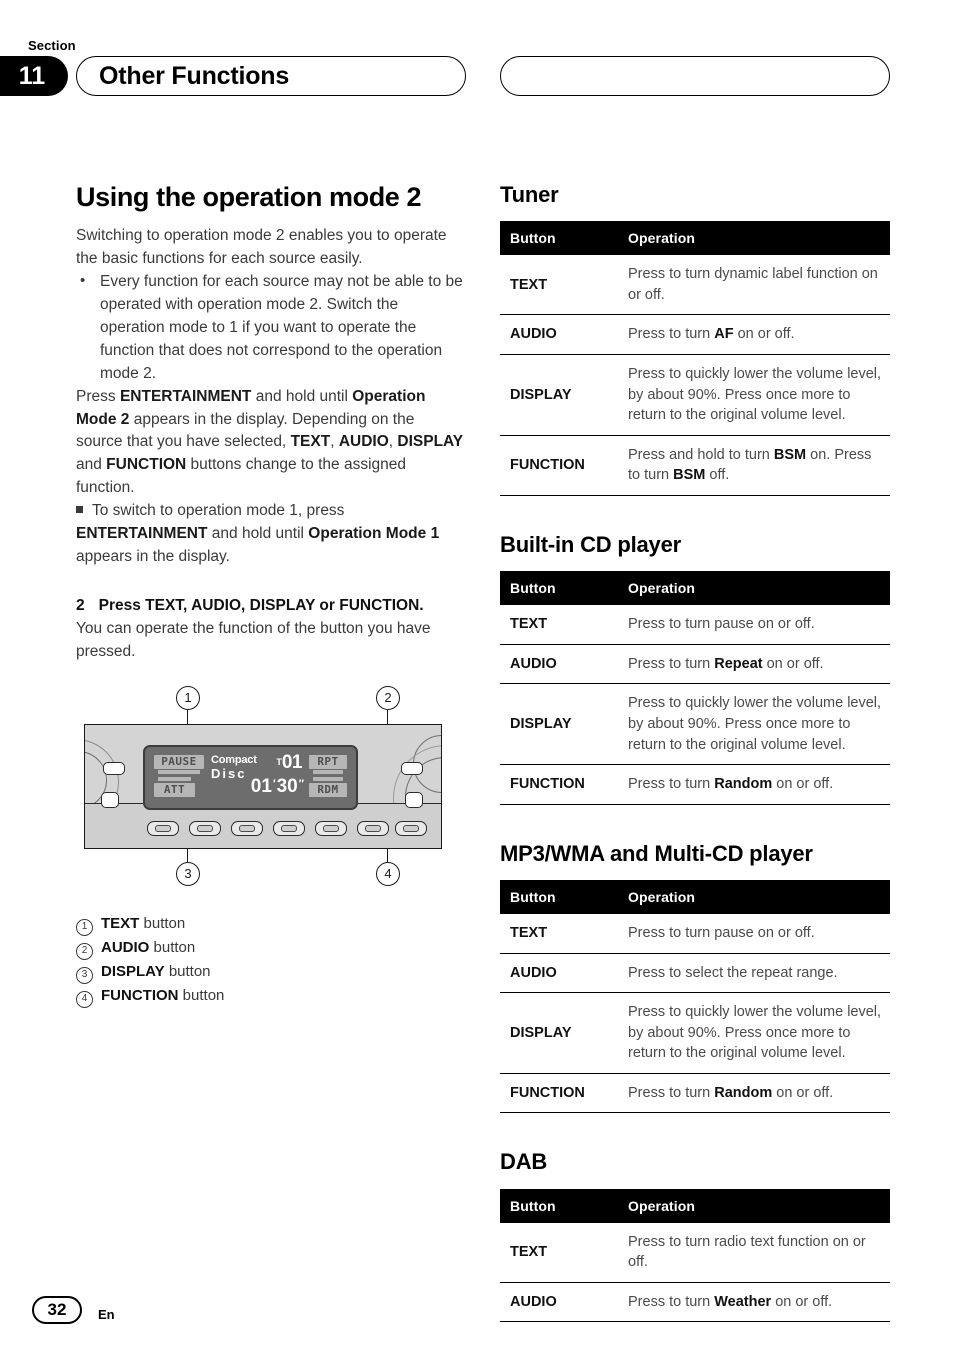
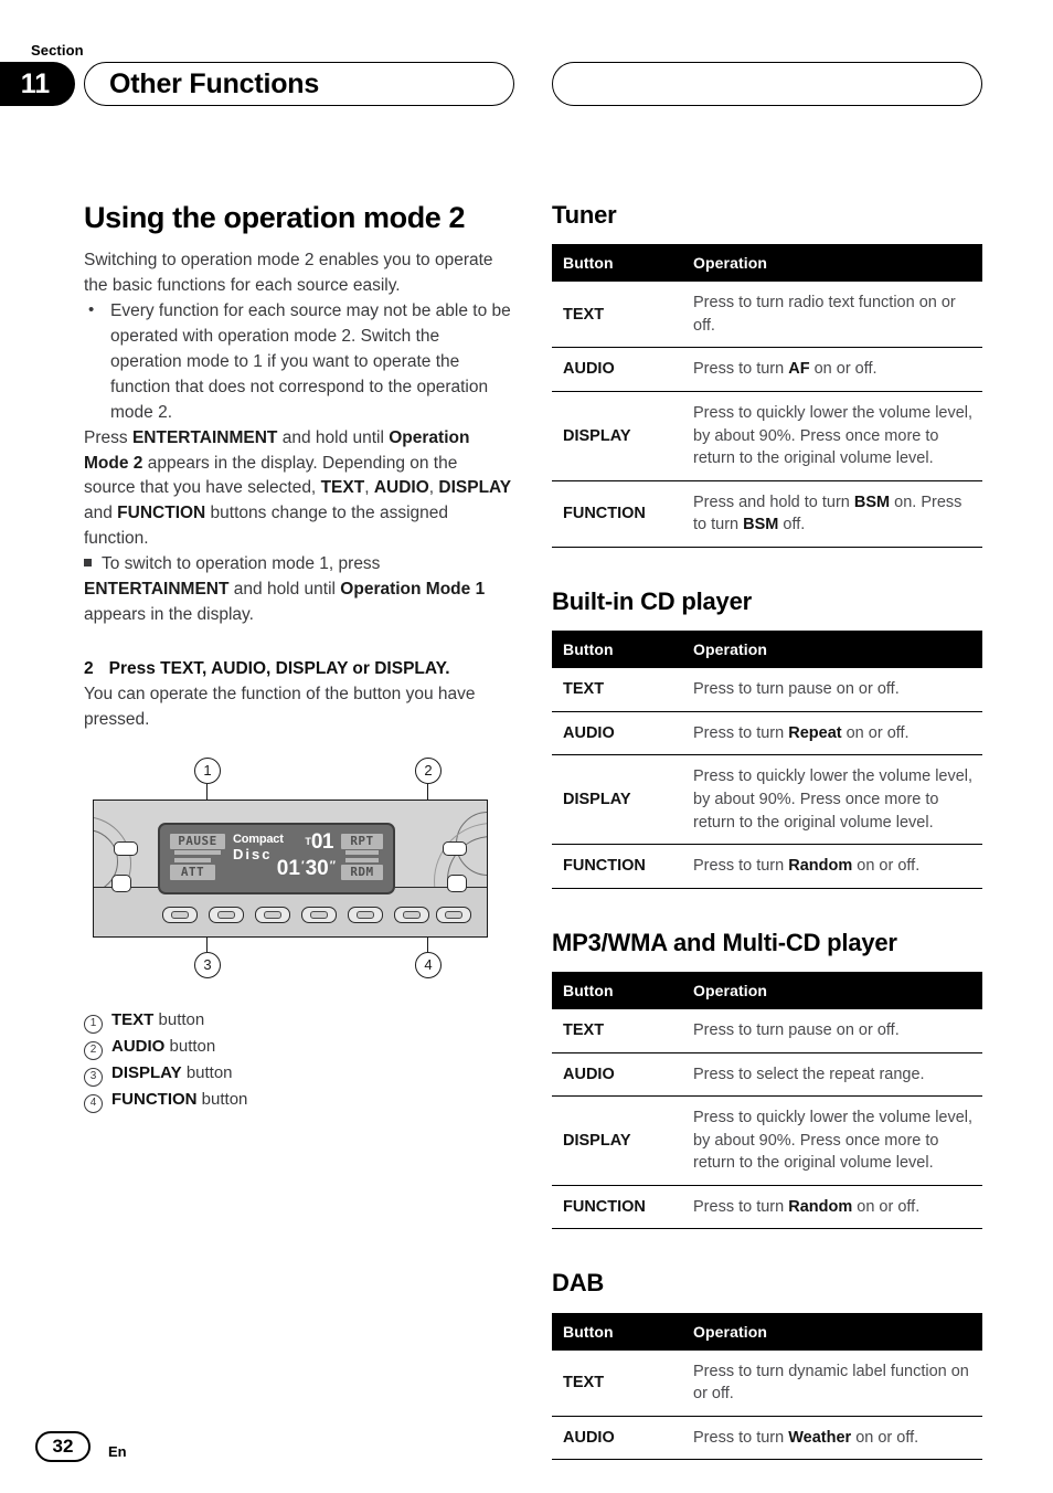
  Section
  11
  Other Functions
  Using the operation mode 2
  Switching to operation mode 2 enables you to operate the basic functions for each source easily.
  Every function for each source may not be able to be operated with operation mode 2. Switch the operation mode to 1 if you want to operate the function that does not correspond to the operation mode 2.
  Press ENTERTAINMENT and hold until Operation Mode 2 appears in the display. Depending on the source that you have selected, TEXT, AUDIO, DISPLAY and FUNCTION buttons change to the assigned function.
  To switch to operation mode 1, press ENTERTAINMENT and hold until Operation Mode 1 appears in the display.
- 2 Press TEXT, AUDIO, DISPLAY or FUNCTION.
+ 2 Press TEXT, AUDIO, DISPLAY or DISPLAY.
  You can operate the function of the button you have pressed.
  1
  2
  3
  4
  PAUSE
  ATT
  RPT
  RDM
  Compact
  Disc
  T01
  01′30″
  1 TEXT button
  2 AUDIO button
  3 DISPLAY button
  4 FUNCTION button
  Tuner
  Button	Operation
- TEXT	Press to turn dynamic label function on or off.
+ TEXT	Press to turn radio text function on or off.
  AUDIO	Press to turn AF on or off.
  DISPLAY	Press to quickly lower the volume level, by about 90%. Press once more to return to the original volume level.
  FUNCTION	Press and hold to turn BSM on. Press to turn BSM off.
  Built-in CD player
  Button	Operation
  TEXT	Press to turn pause on or off.
  AUDIO	Press to turn Repeat on or off.
  DISPLAY	Press to quickly lower the volume level, by about 90%. Press once more to return to the original volume level.
  FUNCTION	Press to turn Random on or off.
  MP3/WMA and Multi-CD player
  Button	Operation
  TEXT	Press to turn pause on or off.
  AUDIO	Press to select the repeat range.
  DISPLAY	Press to quickly lower the volume level, by about 90%. Press once more to return to the original volume level.
  FUNCTION	Press to turn Random on or off.
  DAB
  Button	Operation
- TEXT	Press to turn radio text function on or off.
+ TEXT	Press to turn dynamic label function on or off.
  AUDIO	Press to turn Weather on or off.
  32
  En
